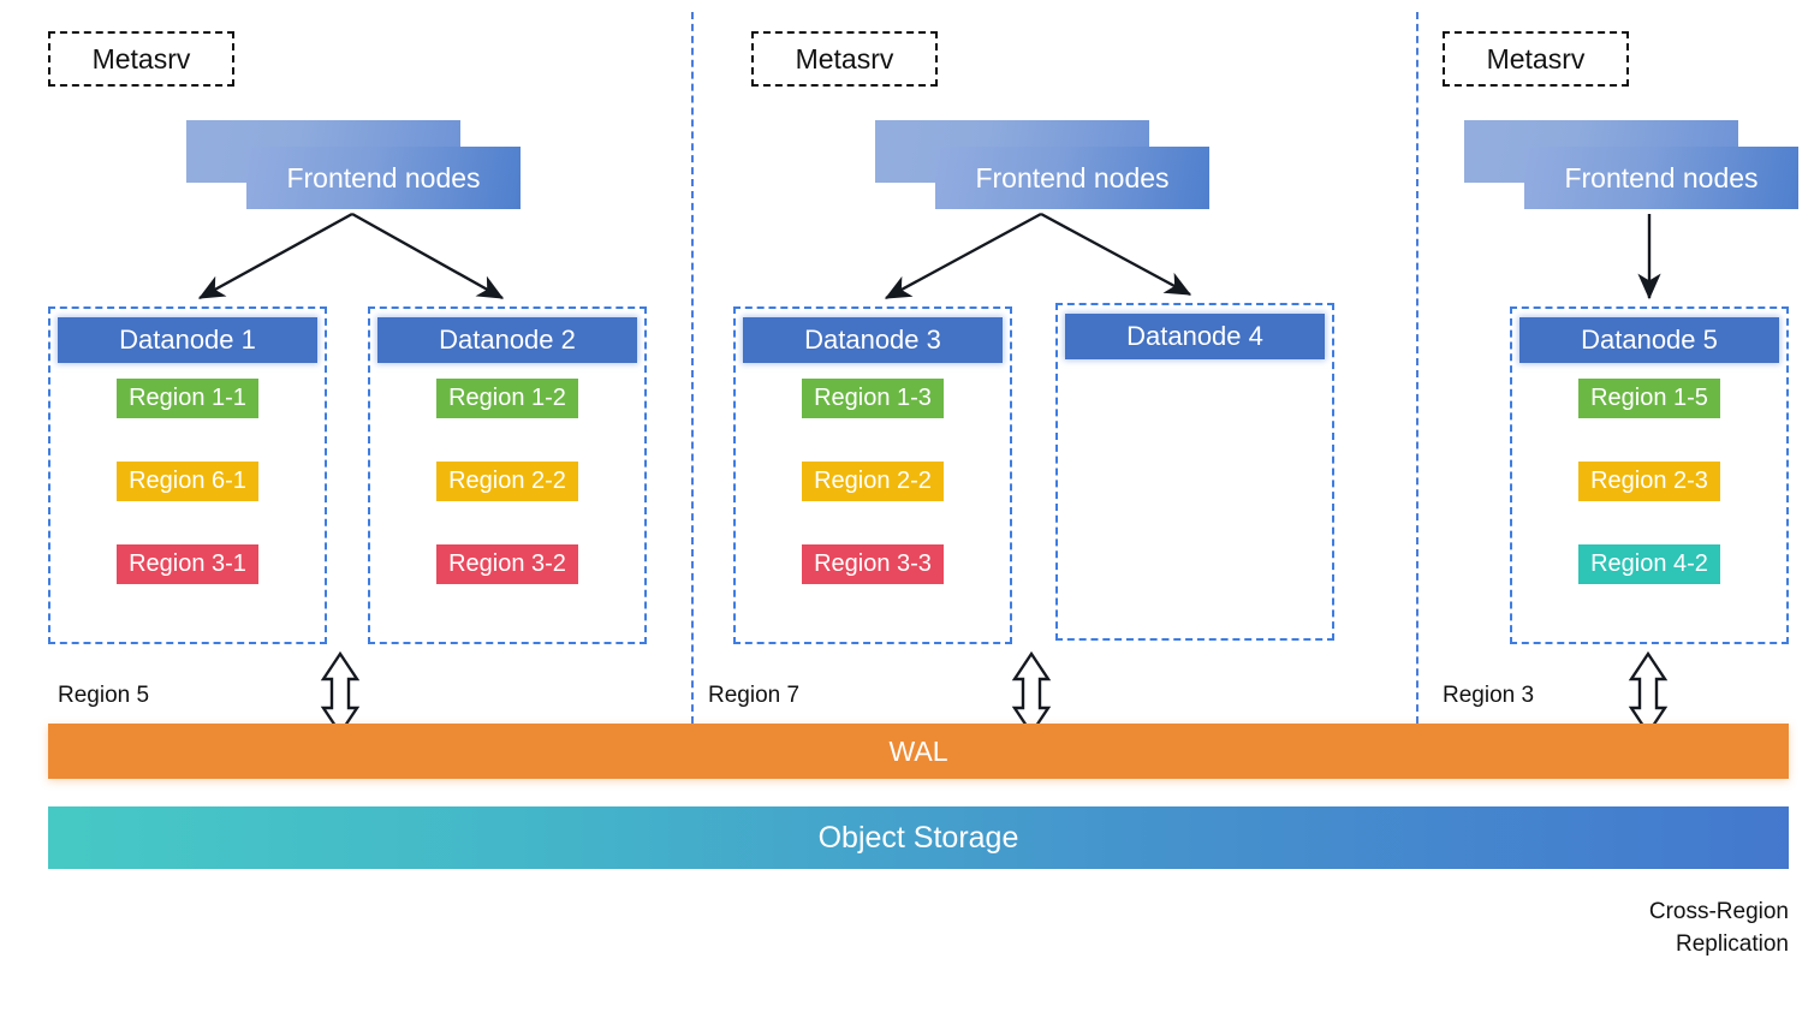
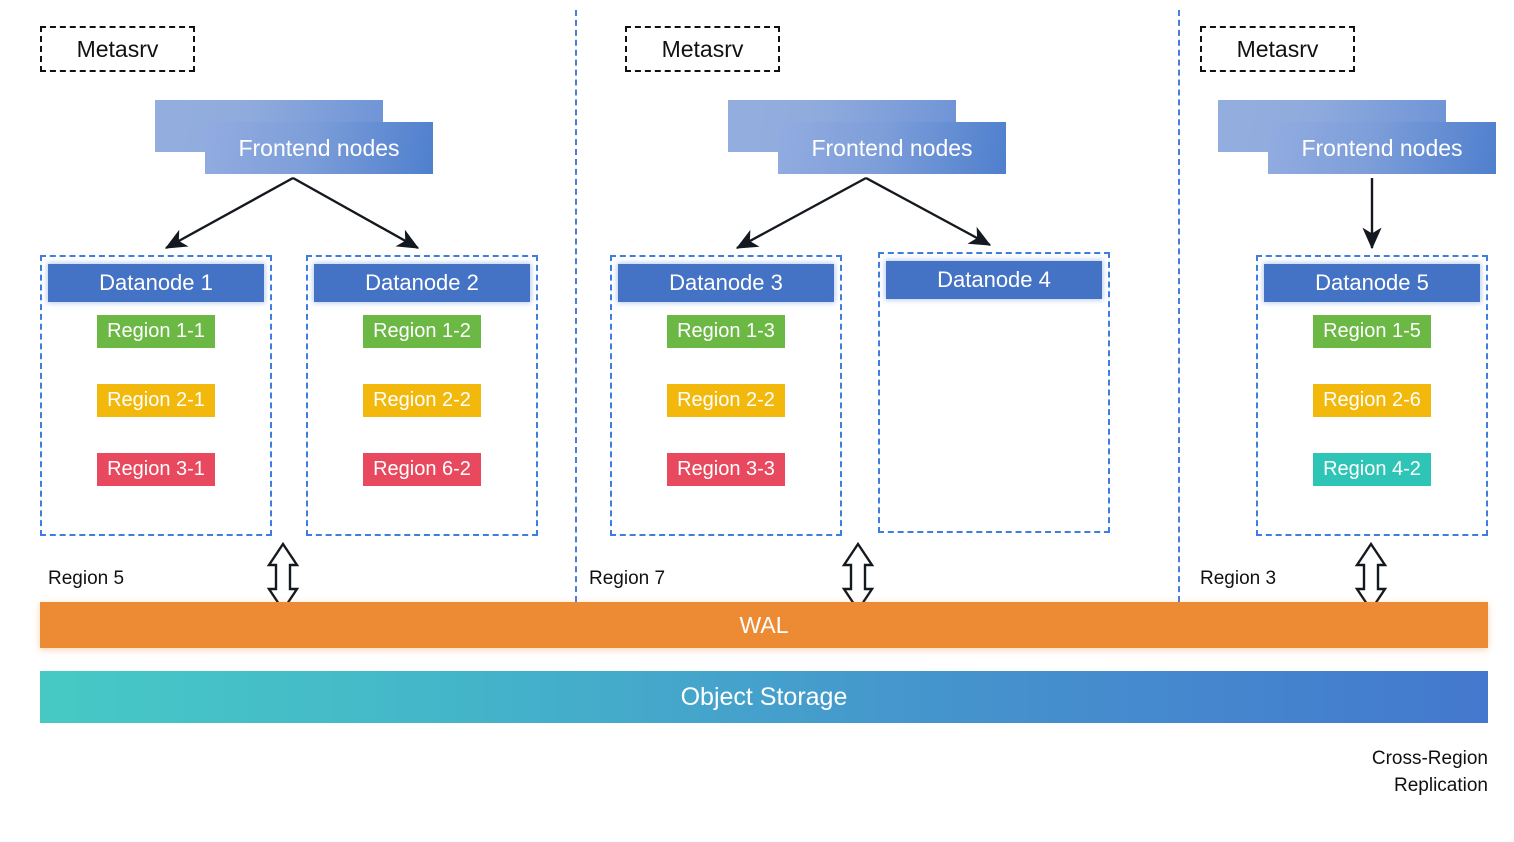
  Metasrv
  Frontend nodes
  Datanode 1
  Region 1-1
- Region 6-1
+ Region 2-1
  Region 3-1
  Datanode 2
  Region 1-2
  Region 2-2
- Region 3-2
+ Region 6-2
  Region 5
  Metasrv
  Frontend nodes
  Datanode 3
  Region 1-3
  Region 2-2
  Region 3-3
  Datanode 4
  Region 7
  Metasrv
  Frontend nodes
  Datanode 5
  Region 1-5
- Region 2-3
+ Region 2-6
  Region 4-2
  Region 3
  WAL
  Object Storage
  Cross-Region
  Replication
